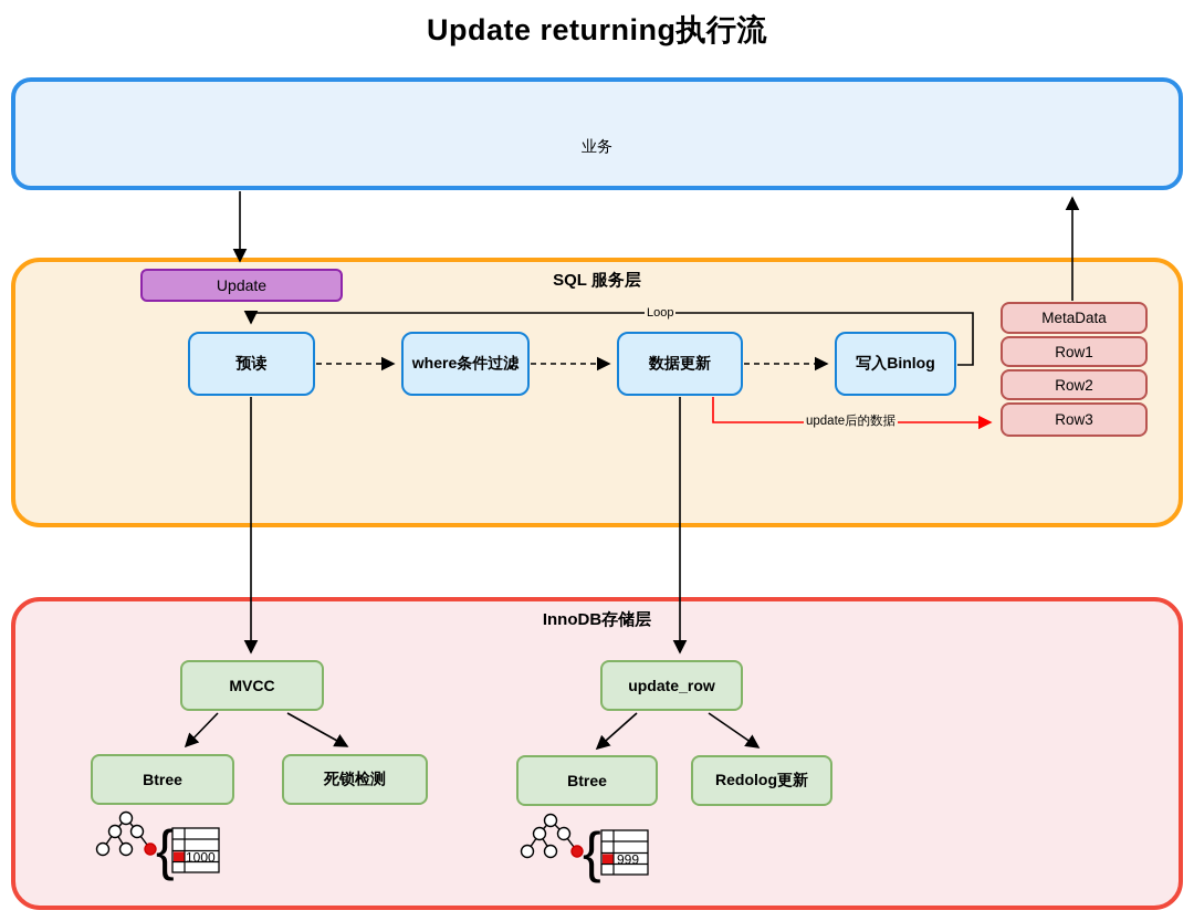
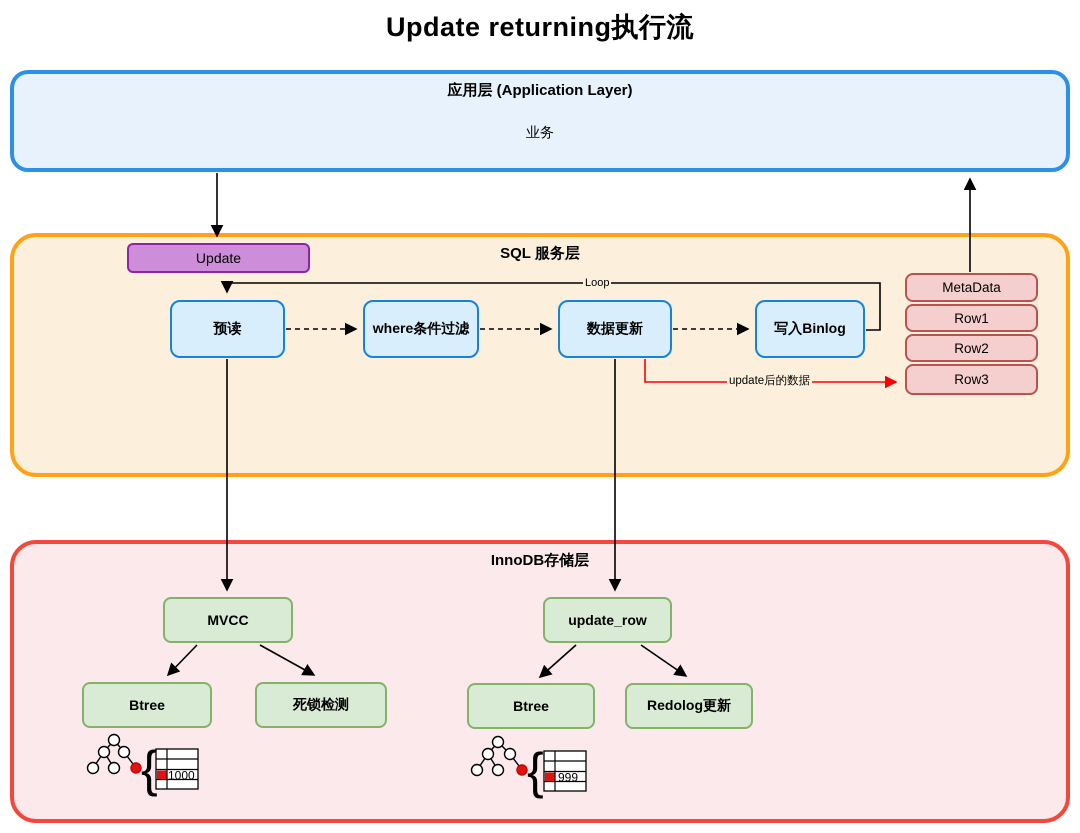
  Update returning执行流
+ 应用层 (Application Layer)
  业务
  SQL 服务层
  InnoDB存储层
  Update
  预读
  where条件过滤
  数据更新
  写入Binlog
  MetaData
  Row1
  Row2
  Row3
  MVCC
  Btree
  死锁检测
  update_row
  Btree
  Redolog更新
  {
  1000
  {
  999
  Loop
  update后的数据
